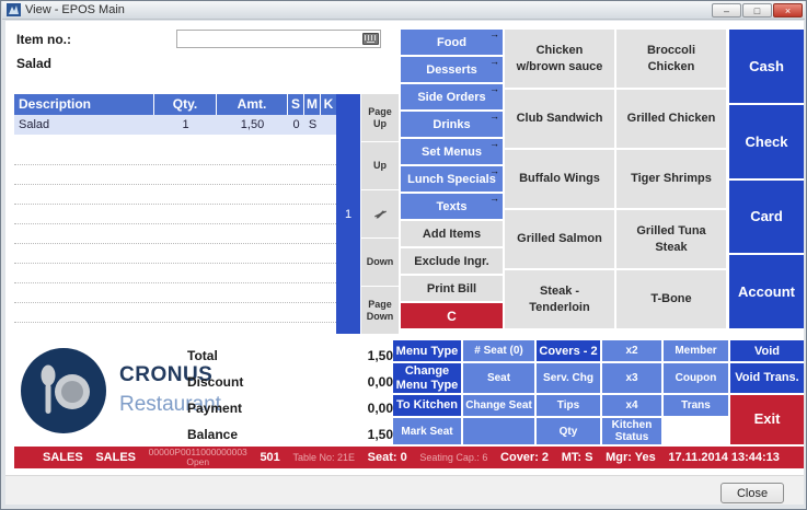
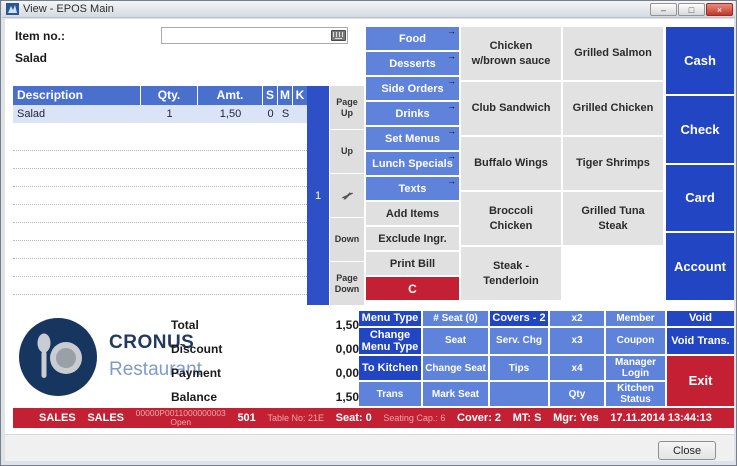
  View - EPOS Main
  –
  □
  ×
  Item no.:
  Salad
  Description
  Qty.
  Amt.
  S
  M
  K
  Salad
  1
  1,50
  0
  S
  1
  Page Up
  Up
  Down
  Page Down
  Food
  →
  Desserts
  →
  Side Orders
  →
  Drinks
  →
  Set Menus
  →
  Lunch Specials
  →
  Texts
  →
  Add Items
  Exclude Ingr.
  Print Bill
  C
  Chicken w/brown sauce
- Broccoli Chicken
+ Grilled Salmon
  Club Sandwich
  Grilled Chicken
  Buffalo Wings
  Tiger Shrimps
- Grilled Salmon
+ Broccoli Chicken
  Grilled Tuna Steak
  Steak - Tenderloin
- T-Bone
  Cash
  Check
  Card
  Account
  CRONUS
  Restaurant
  Total
  1,50
  Discount
  0,00
  Payment
  0,00
  Balance
  1,50
  Menu Type
  # Seat (0)
  Covers - 2
  x2
  Member
  Void
  Change Menu Type
  Seat
  Serv. Chg
  x3
  Coupon
  Void Trans.
  To Kitchen
  Change Seat
  Tips
  x4
+ Manager Login
  Exit
  Trans
  Mark Seat
  Qty
  Kitchen Status
  SALES
  SALES
  00000P0011000000003
  Open
  501
  Table No: 21E
  Seat: 0
  Seating Cap.: 6
  Cover: 2
  MT: S
  Mgr: Yes
  17.11.2014 13:44:13
  Close
